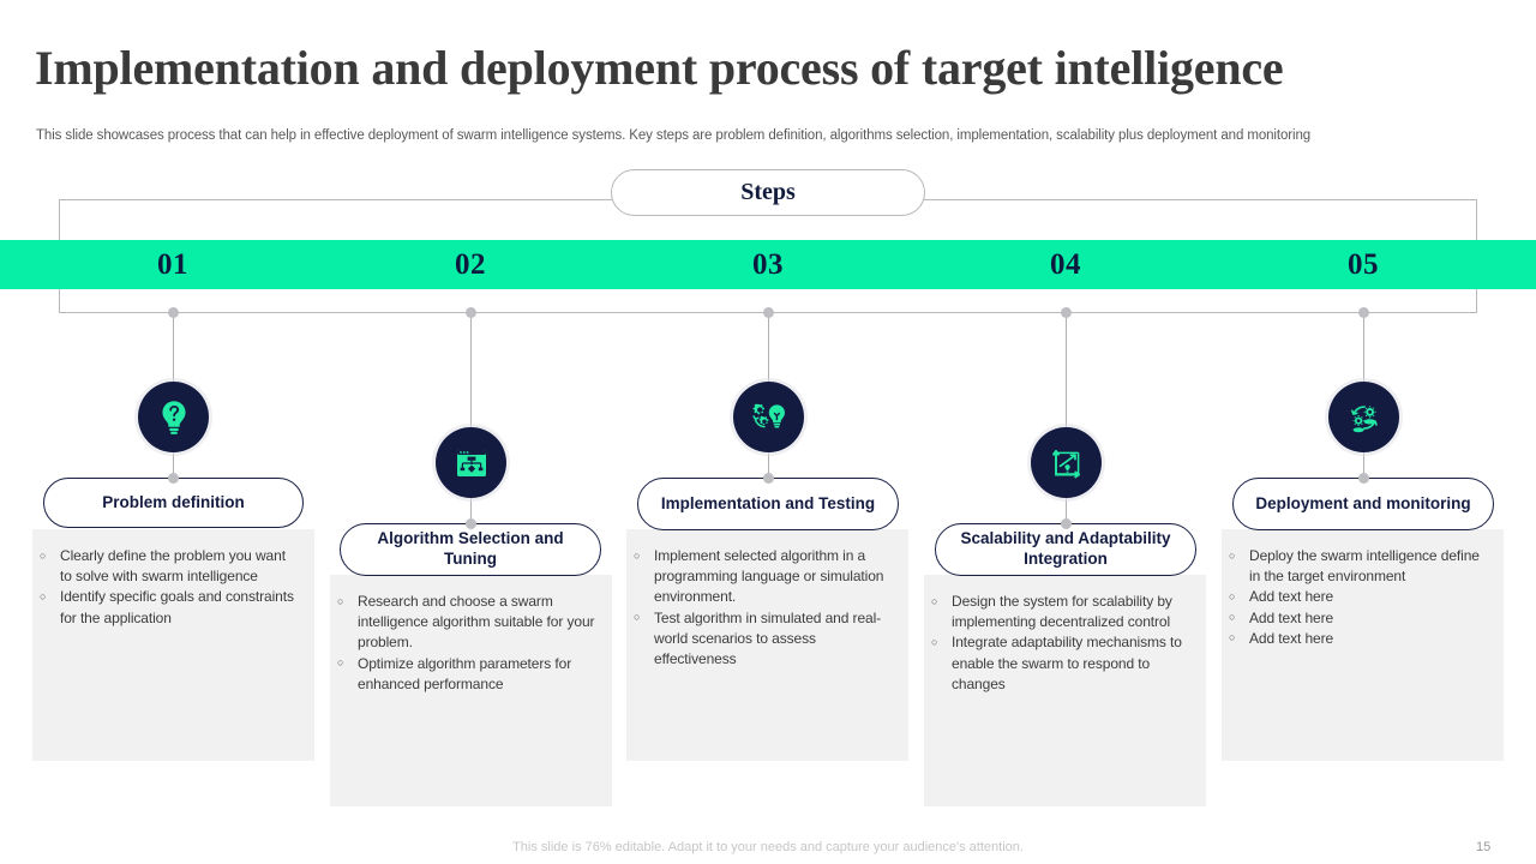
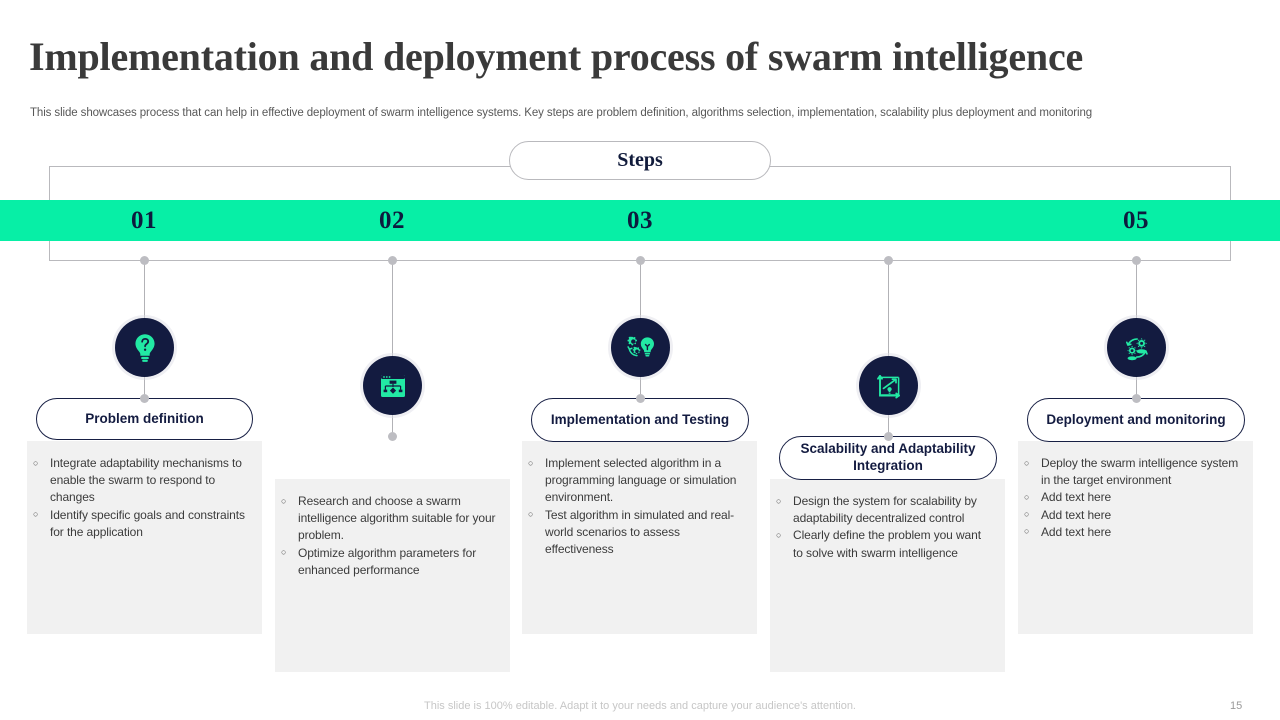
- Implementation and deployment process of target intelligence
+ Implementation and deployment process of swarm intelligence
  This slide showcases process that can help in effective deployment of swarm intelligence systems. Key steps are problem definition, algorithms selection, implementation, scalability plus deployment and monitoring
  Steps
  01
  02
  03
- 04
  05
  Problem definition
- Algorithm Selection and Tuning
  Implementation and Testing
  Scalability and Adaptability Integration
  Deployment and monitoring
- Clearly define the problem you want to solve with swarm intelligence
+ Integrate adaptability mechanisms to enable the swarm to respond to changes
  Identify specific goals and constraints for the application
  Research and choose a swarm intelligence algorithm suitable for your problem.
  Optimize algorithm parameters for enhanced performance
  Implement selected algorithm in a programming language or simulation environment.
  Test algorithm in simulated and real-world scenarios to assess effectiveness
- Design the system for scalability by implementing decentralized control
+ Design the system for scalability by adaptability decentralized control
- Integrate adaptability mechanisms to enable the swarm to respond to changes
+ Clearly define the problem you want to solve with swarm intelligence
- Deploy the swarm intelligence define in the target environment
+ Deploy the swarm intelligence system in the target environment
  Add text here
  Add text here
  Add text here
- This slide is 76% editable. Adapt it to your needs and capture your audience's attention.
+ This slide is 100% editable. Adapt it to your needs and capture your audience's attention.
  15
